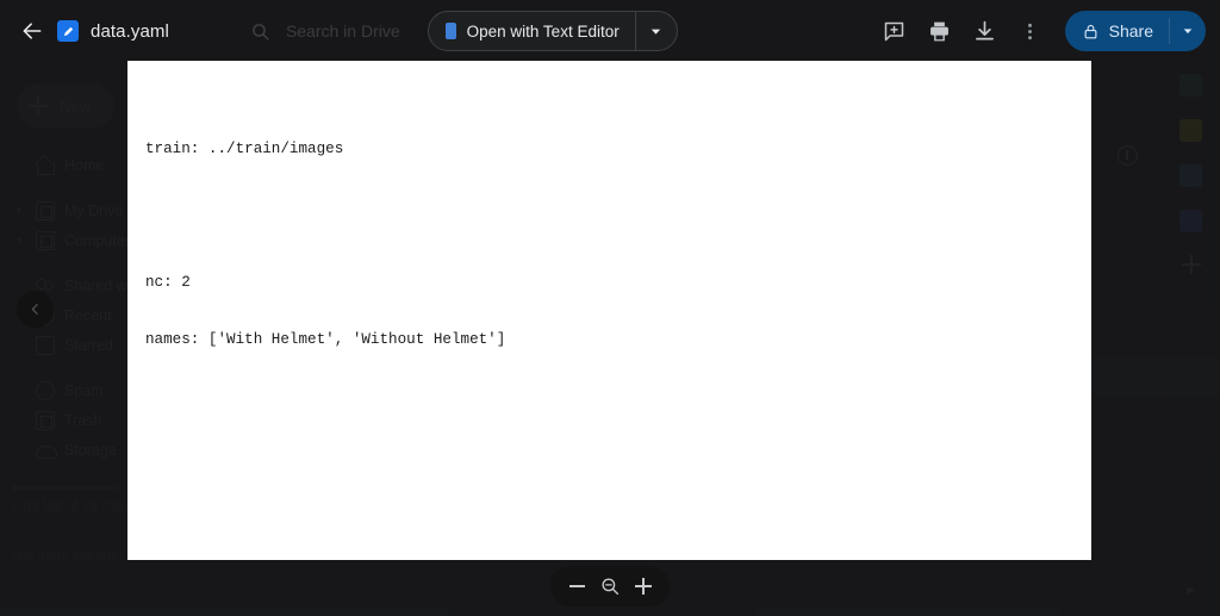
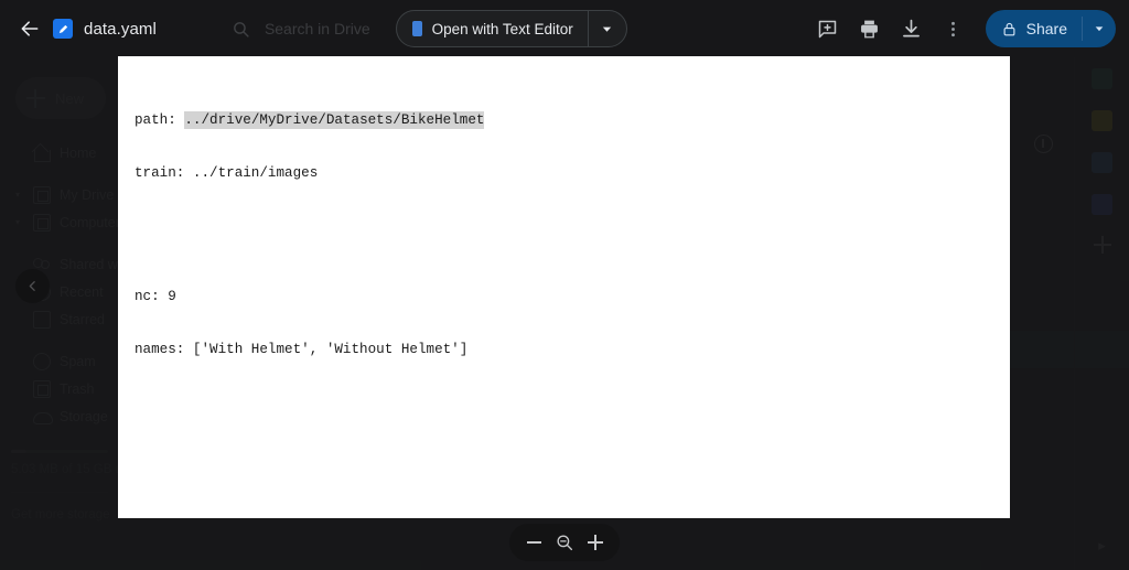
  data.yaml
  Search in Drive
  Open with Text Editor
  Share
+ path: ../drive/MyDrive/Datasets/BikeHelmet
  train: ../train/images
- nc: 2
+ nc: 9
  names: ['With Helmet', 'Without Helmet']
